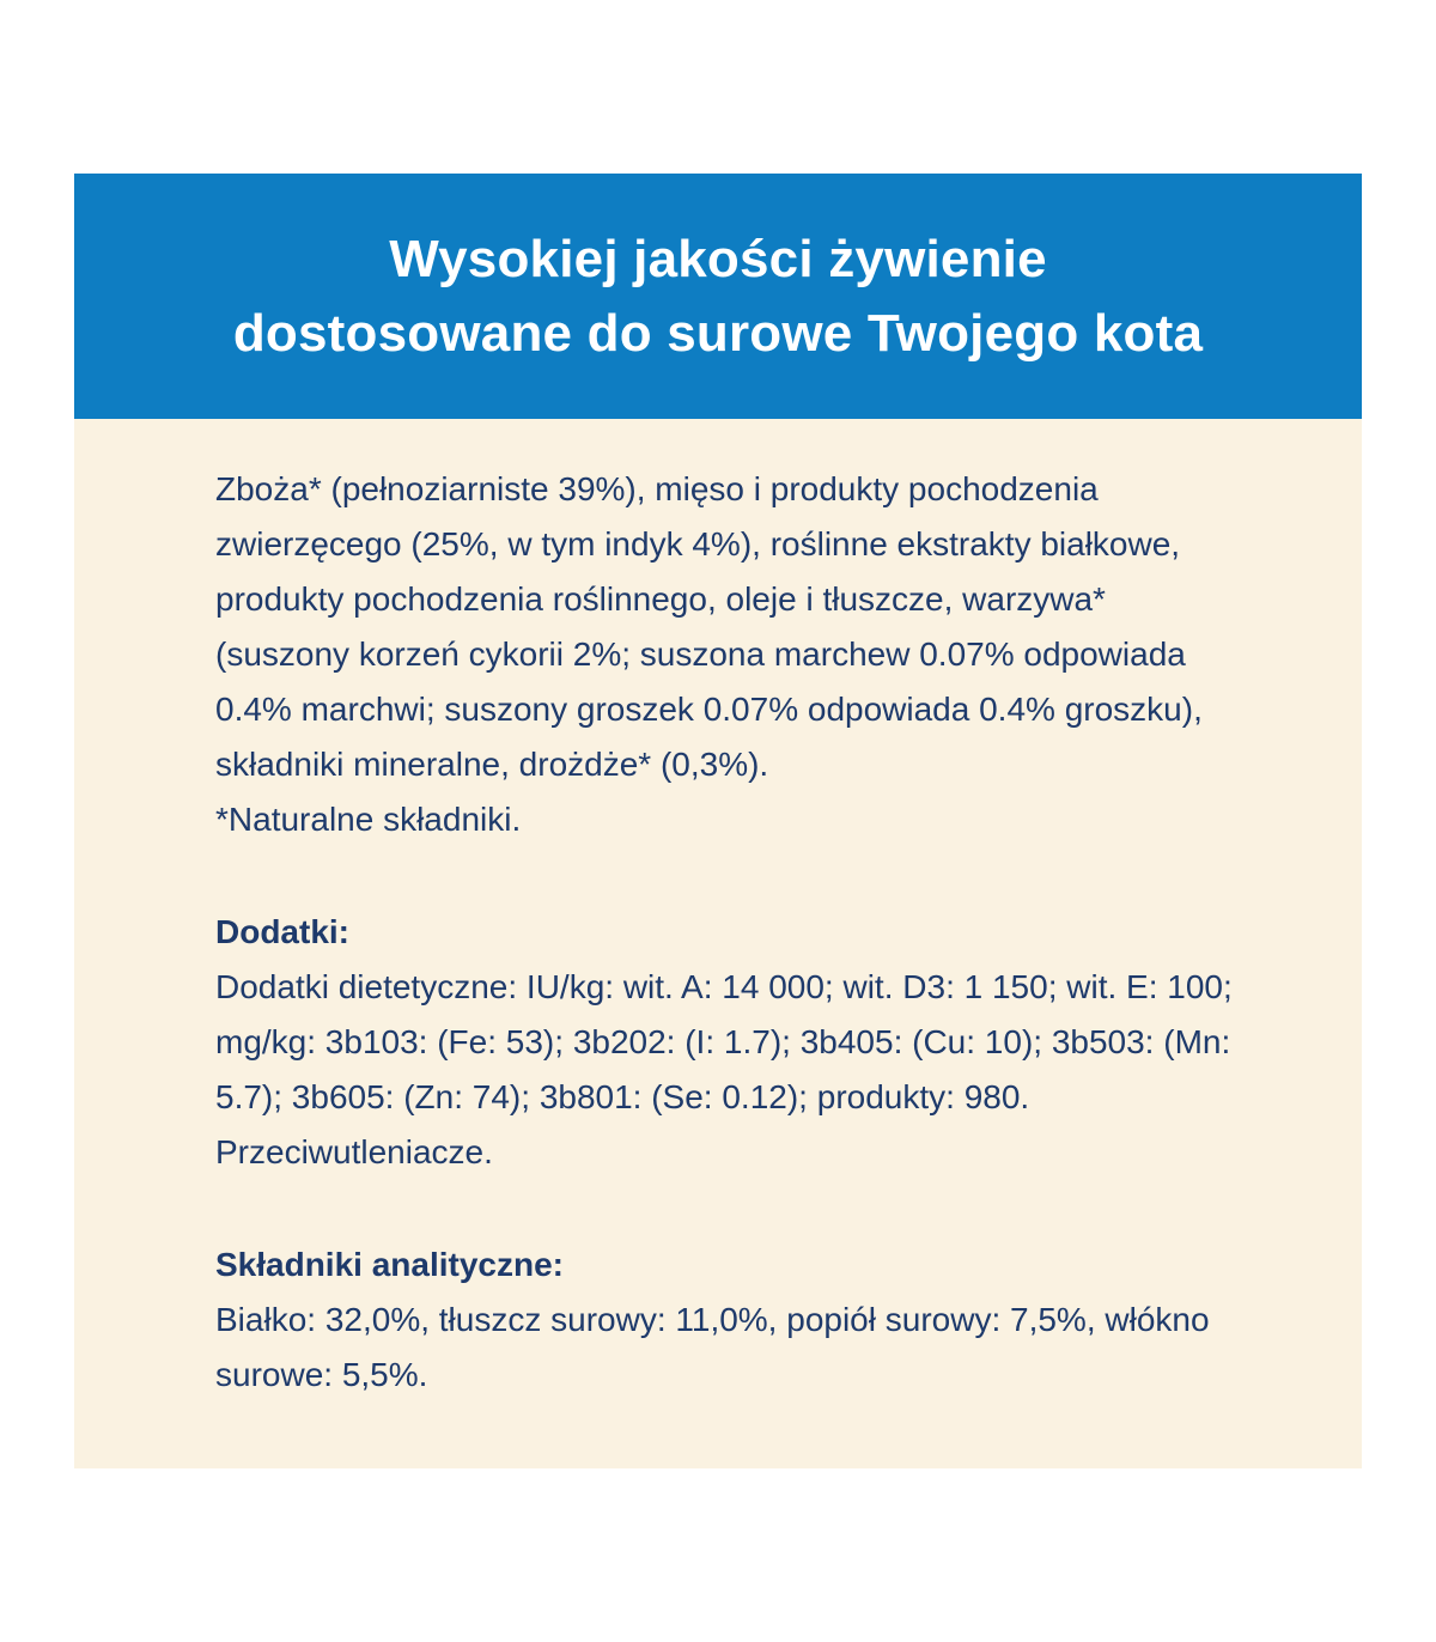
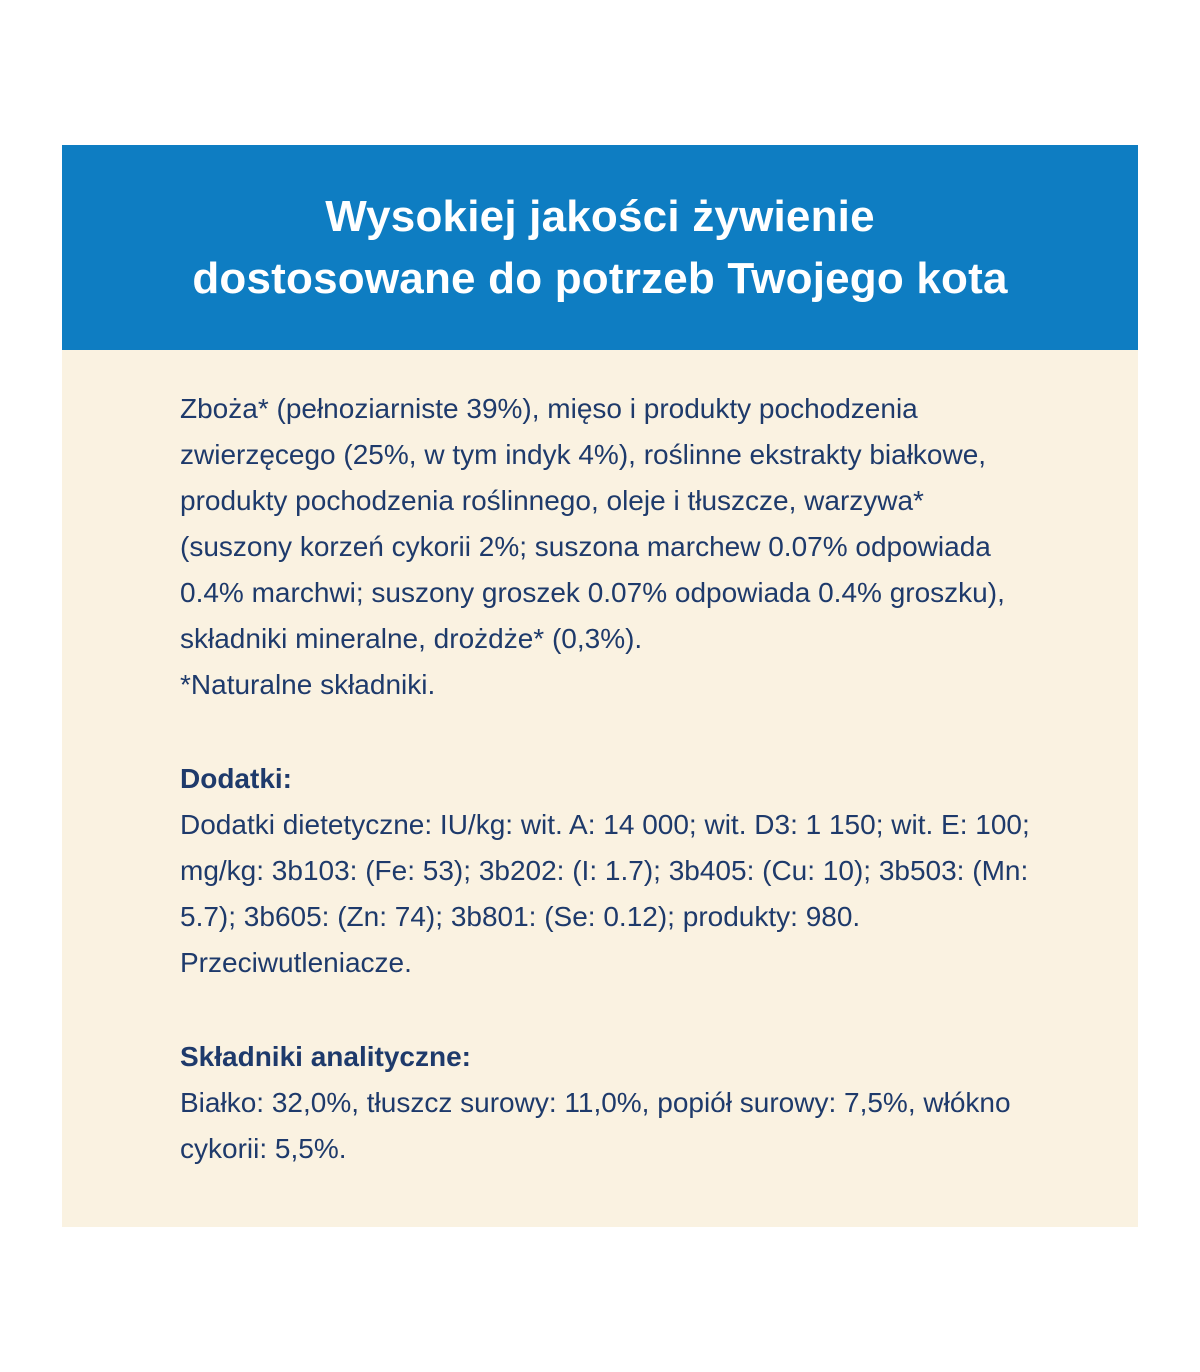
  Wysokiej jakości żywienie
- dostosowane do surowe Twojego kota
+ dostosowane do potrzeb Twojego kota
  Zboża* (pełnoziarniste 39%), mięso i produkty pochodzenia zwierzęcego (25%, w tym indyk 4%), roślinne ekstrakty białkowe, produkty pochodzenia roślinnego, oleje i tłuszcze, warzywa* (suszony korzeń cykorii 2%; suszona marchew 0.07% odpowiada 0.4% marchwi; suszony groszek 0.07% odpowiada 0.4% groszku), składniki mineralne, drożdże* (0,3%).
  *Naturalne składniki.
  Dodatki:
  Dodatki dietetyczne: IU/kg: wit. A: 14 000; wit. D3: 1 150; wit. E: 100; mg/kg: 3b103: (Fe: 53); 3b202: (I: 1.7); 3b405: (Cu: 10); 3b503: (Mn: 5.7); 3b605: (Zn: 74); 3b801: (Se: 0.12); produkty: 980. Przeciwutleniacze.
  Składniki analityczne:
- Białko: 32,0%, tłuszcz surowy: 11,0%, popiół surowy: 7,5%, włókno surowe: 5,5%.
+ Białko: 32,0%, tłuszcz surowy: 11,0%, popiół surowy: 7,5%, włókno cykorii: 5,5%.
